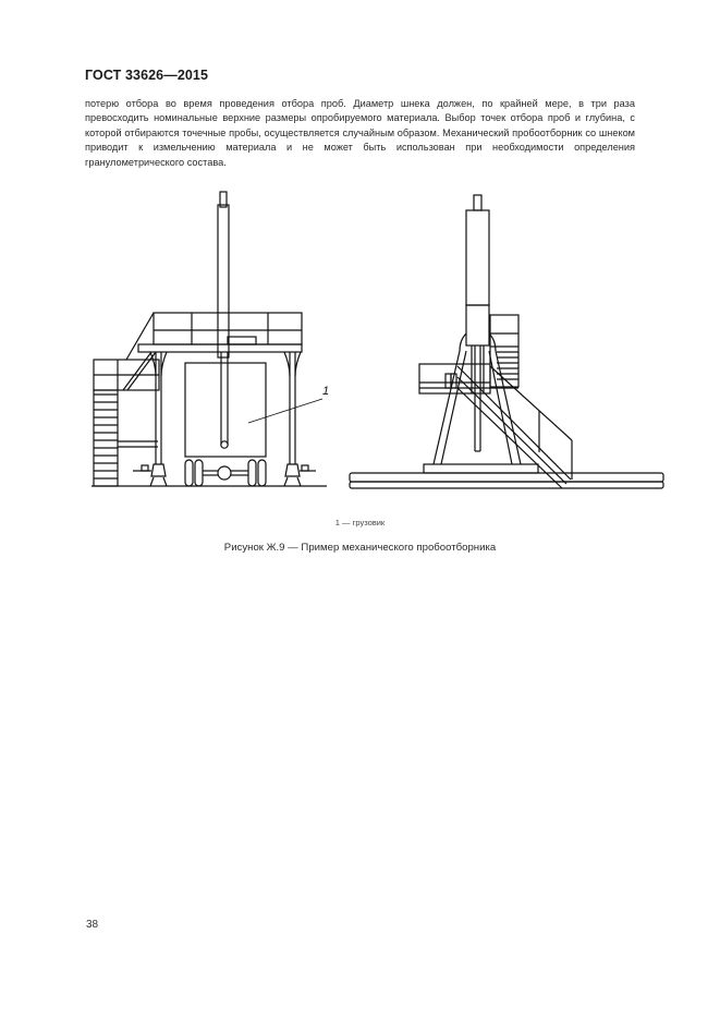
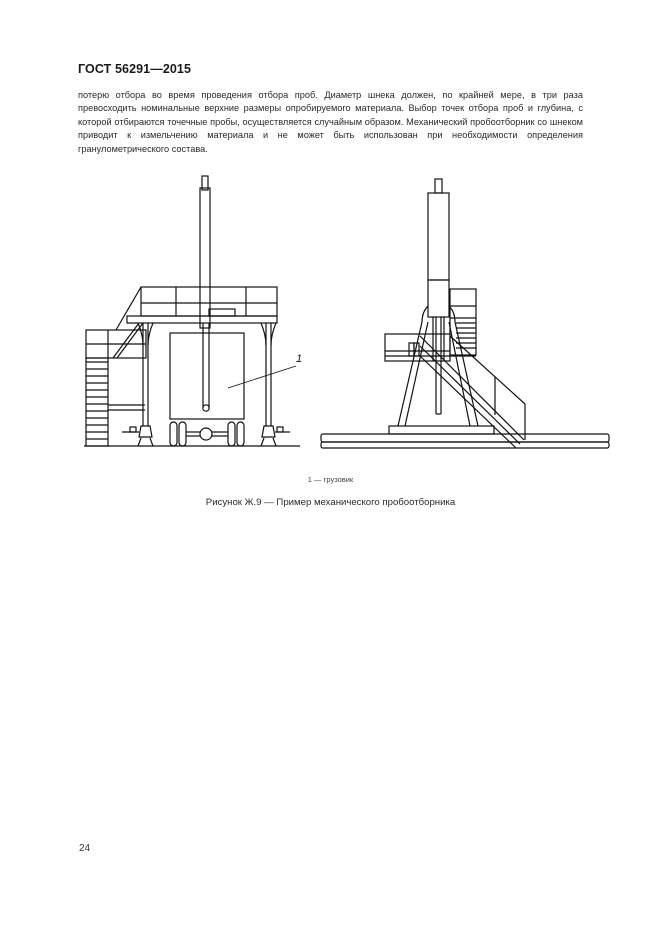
- ГОСТ 33626—2015
+ ГОСТ 56291—2015
  потерю отбора во время проведения отбора проб. Диаметр шнека должен, по крайней мере, в три раза превосходить номинальные верхние размеры опробируемого материала. Выбор точек отбора проб и глубина, с которой отбираются точечные пробы, осуществляется случайным образом. Механический пробоотборник со шнеком приводит к измельчению материала и не может быть использован при необходимости определения гранулометрического состава.
  1
  1 — грузовик
  Рисунок Ж.9 — Пример механического пробоотборника
- 38
+ 24
